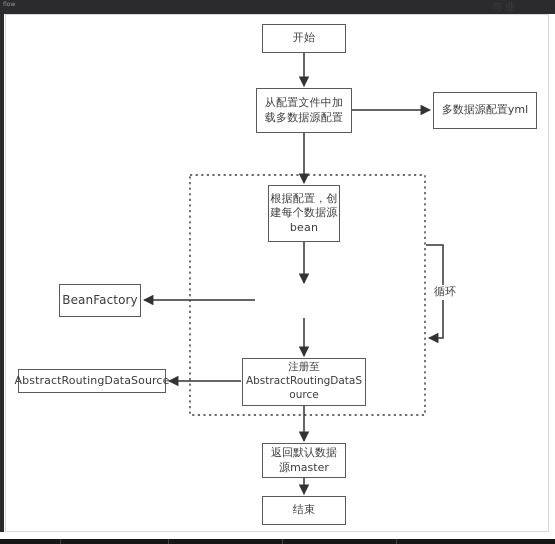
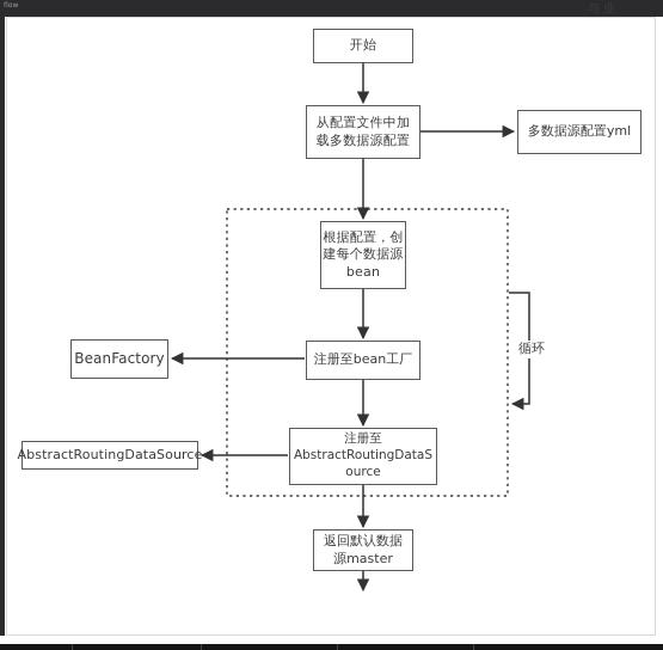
  开始
  从配置文件中加
  载多数据源配置
  多数据源配置yml
  根据配置，创
  建每个数据源
  bean
+ 注册至bean工厂
  BeanFactory
  注册至
  AbstractRoutingDataS
  ource
  AbstractRoutingDataSource
  返回默认数据
  源master
- 结束
  循环
